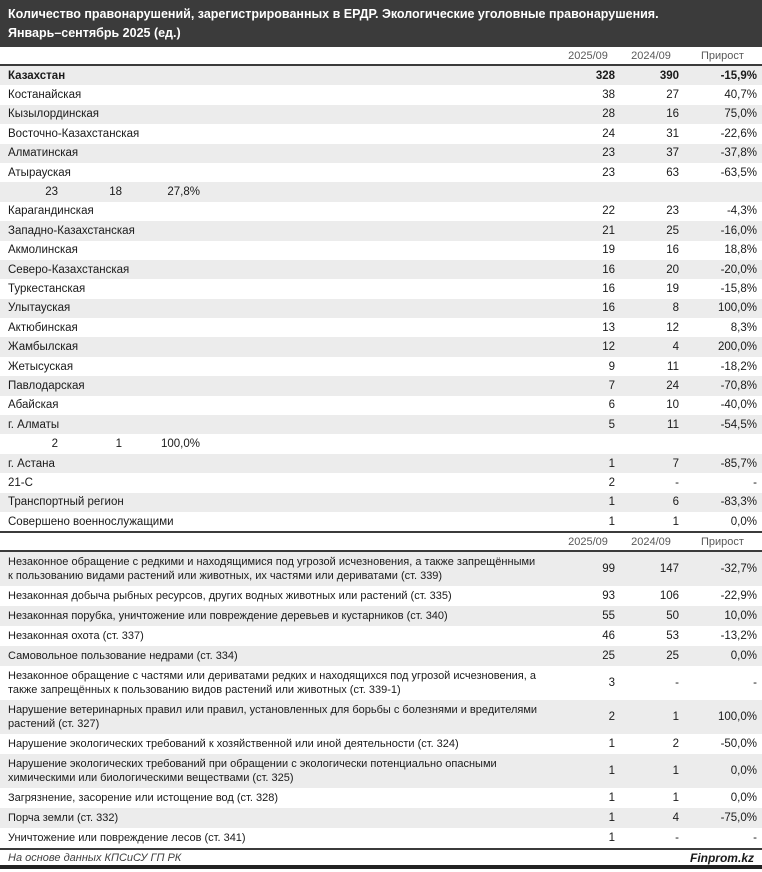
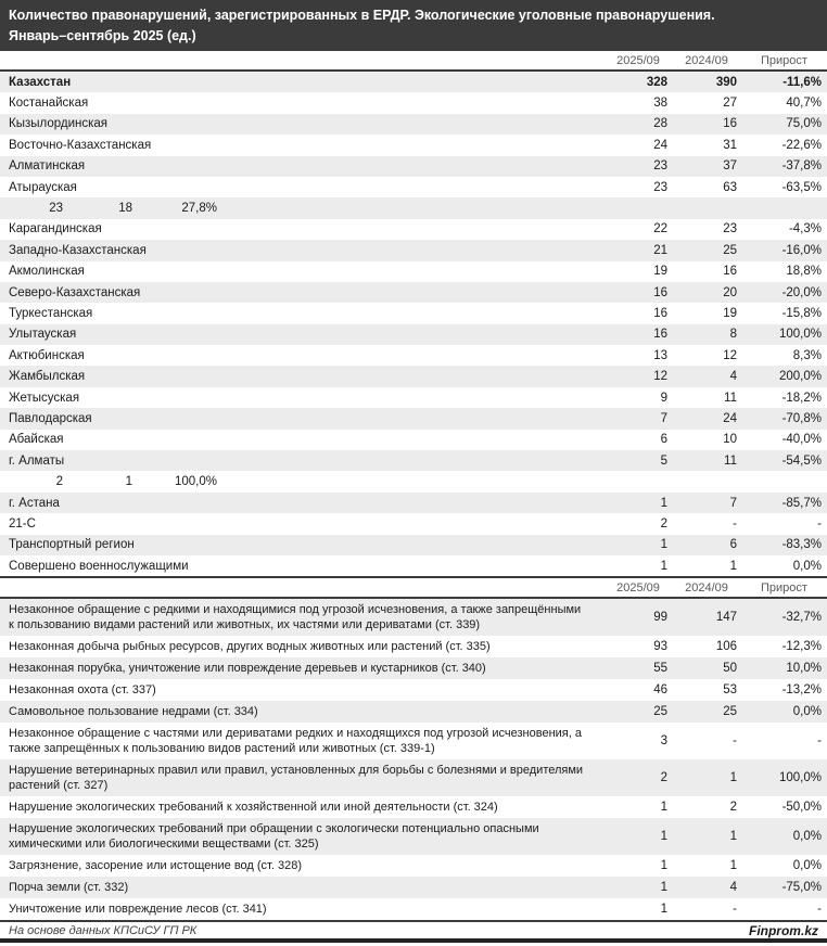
  Количество правонарушений, зарегистрированных в ЕРДР. Экологические уголовные правонарушения.
  Январь–сентябрь 2025 (ед.)
  2025/09
  2024/09
  Прирост
  Казахстан
  328
  390
- -15,9%
+ -11,6%
  Костанайская
  38
  27
  40,7%
  Кызылординская
  28
  16
  75,0%
  Восточно-Казахстанская
  24
  31
  -22,6%
  Алматинская
  23
  37
  -37,8%
  Атырауская
  23
  63
  -63,5%
  23
  18
  27,8%
  Карагандинская
  22
  23
  -4,3%
  Западно-Казахстанская
  21
  25
  -16,0%
  Акмолинская
  19
  16
  18,8%
  Северо-Казахстанская
  16
  20
  -20,0%
  Туркестанская
  16
  19
  -15,8%
  Улытауская
  16
  8
  100,0%
  Актюбинская
  13
  12
  8,3%
  Жамбылская
  12
  4
  200,0%
  Жетысуская
  9
  11
  -18,2%
  Павлодарская
  7
  24
  -70,8%
  Абайская
  6
  10
  -40,0%
  г. Алматы
  5
  11
  -54,5%
  2
  1
  100,0%
  г. Астана
  1
  7
  -85,7%
  21-С
  2
  -
  -
  Транспортный регион
  1
  6
  -83,3%
  Совершено военнослужащими
  1
  1
  0,0%
  2025/09
  2024/09
  Прирост
  Незаконное обращение с редкими и находящимися под угрозой исчезновения, а также запрещёнными к пользованию видами растений или животных, их частями или дериватами (ст. 339)
  99
  147
  -32,7%
  Незаконная добыча рыбных ресурсов, других водных животных или растений (ст. 335)
  93
  106
- -22,9%
+ -12,3%
  Незаконная порубка, уничтожение или повреждение деревьев и кустарников (ст. 340)
  55
  50
  10,0%
  Незаконная охота (ст. 337)
  46
  53
  -13,2%
  Самовольное пользование недрами (ст. 334)
  25
  25
  0,0%
  Незаконное обращение с частями или дериватами редких и находящихся под угрозой исчезновения, а также запрещённых к пользованию видов растений или животных (ст. 339-1)
  3
  -
  -
  Нарушение ветеринарных правил или правил, установленных для борьбы с болезнями и вредителями растений (ст. 327)
  2
  1
  100,0%
  Нарушение экологических требований к хозяйственной или иной деятельности (ст. 324)
  1
  2
  -50,0%
  Нарушение экологических требований при обращении с экологически потенциально опасными химическими или биологическими веществами (ст. 325)
  1
  1
  0,0%
  Загрязнение, засорение или истощение вод (ст. 328)
  1
  1
  0,0%
  Порча земли (ст. 332)
  1
  4
  -75,0%
  Уничтожение или повреждение лесов (ст. 341)
  1
  -
  -
  На основе данных КПСиСУ ГП РК
  Finprom.kz
